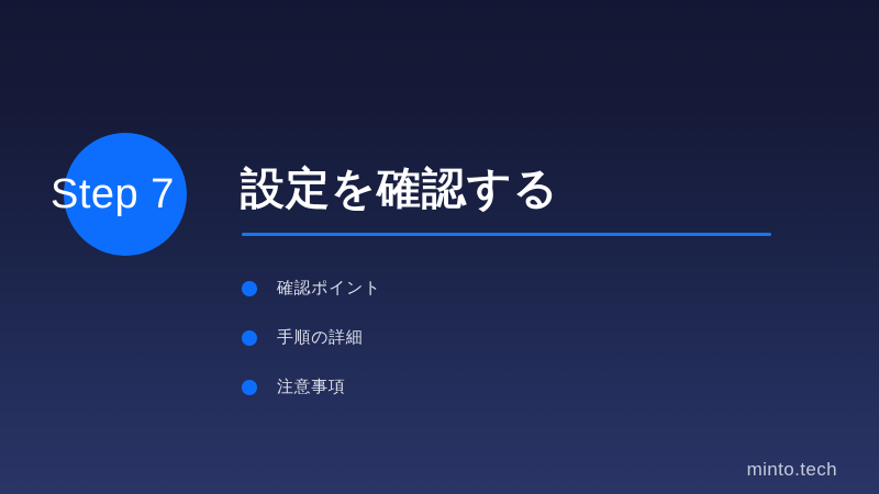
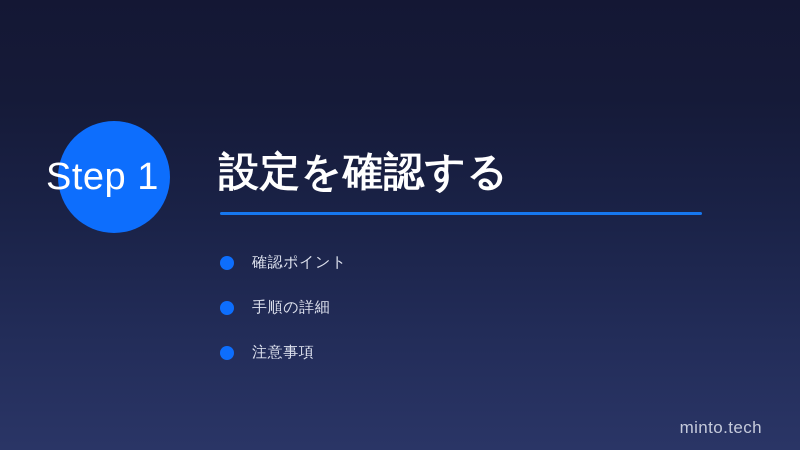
- Step 7
+ Step 1
  設定を確認する
  確認ポイント
  手順の詳細
  注意事項
  minto.tech
